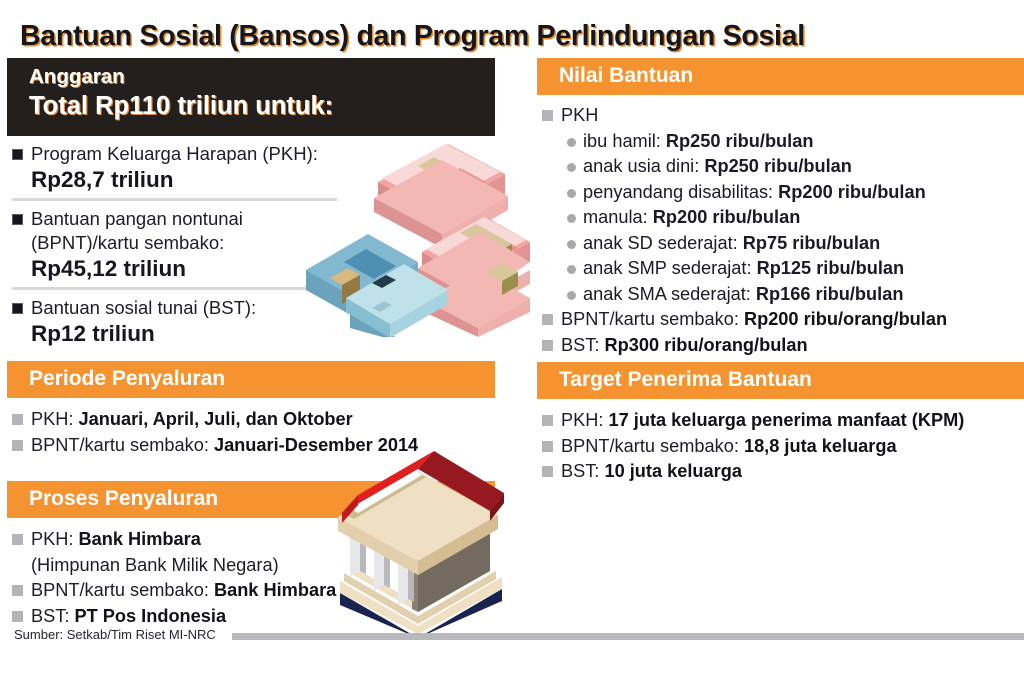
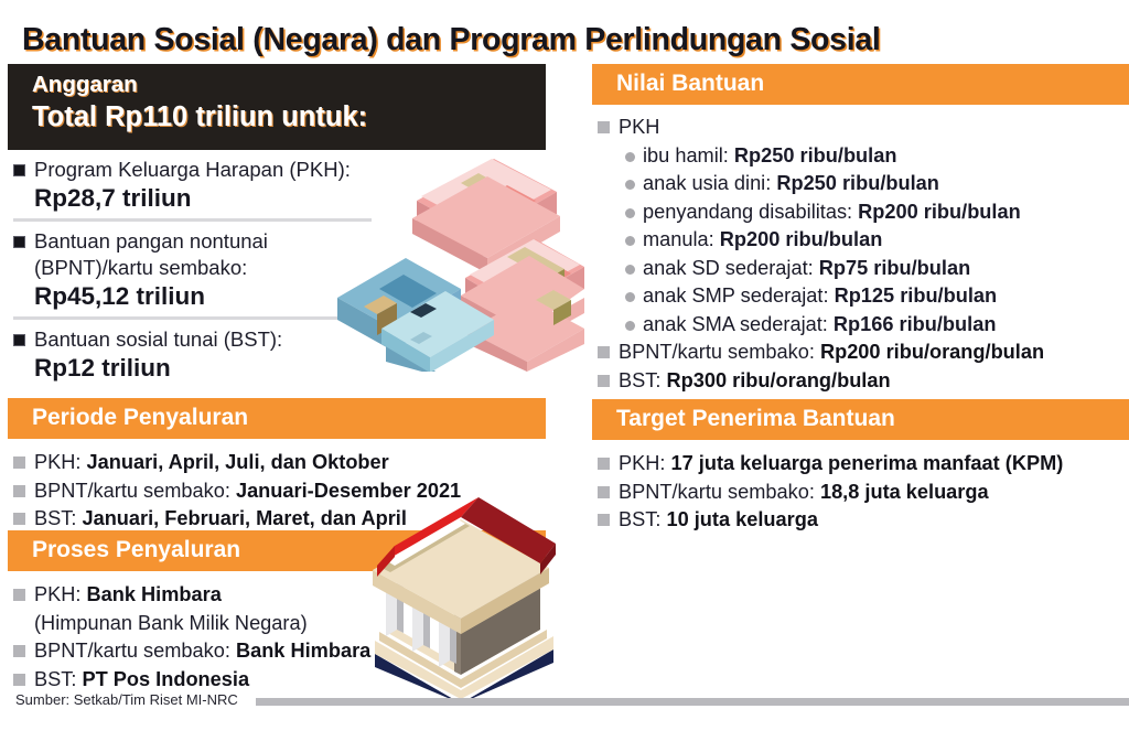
- Bantuan Sosial (Bansos) dan Program Perlindungan Sosial
+ Bantuan Sosial (Negara) dan Program Perlindungan Sosial
  Anggaran
  Total Rp110 triliun untuk:
  Program Keluarga Harapan (PKH):
  Rp28,7 triliun
  Bantuan pangan nontunai
  (BPNT)/kartu sembako:
  Rp45,12 triliun
  Bantuan sosial tunai (BST):
  Rp12 triliun
  Periode Penyaluran
  PKH: Januari, April, Juli, dan Oktober
- BPNT/kartu sembako: Januari-Desember 2014
+ BPNT/kartu sembako: Januari-Desember 2021
+ BST: Januari, Februari, Maret, dan April
  Proses Penyaluran
  PKH: Bank Himbara
  (Himpunan Bank Milik Negara)
  BPNT/kartu sembako: Bank Himbara
  BST: PT Pos Indonesia
  Nilai Bantuan
  PKH
  ibu hamil: Rp250 ribu/bulan
  anak usia dini: Rp250 ribu/bulan
  penyandang disabilitas: Rp200 ribu/bulan
  manula: Rp200 ribu/bulan
  anak SD sederajat: Rp75 ribu/bulan
  anak SMP sederajat: Rp125 ribu/bulan
  anak SMA sederajat: Rp166 ribu/bulan
  BPNT/kartu sembako: Rp200 ribu/orang/bulan
  BST: Rp300 ribu/orang/bulan
  Target Penerima Bantuan
  PKH: 17 juta keluarga penerima manfaat (KPM)
  BPNT/kartu sembako: 18,8 juta keluarga
  BST: 10 juta keluarga
  Sumber: Setkab/Tim Riset MI-NRC
